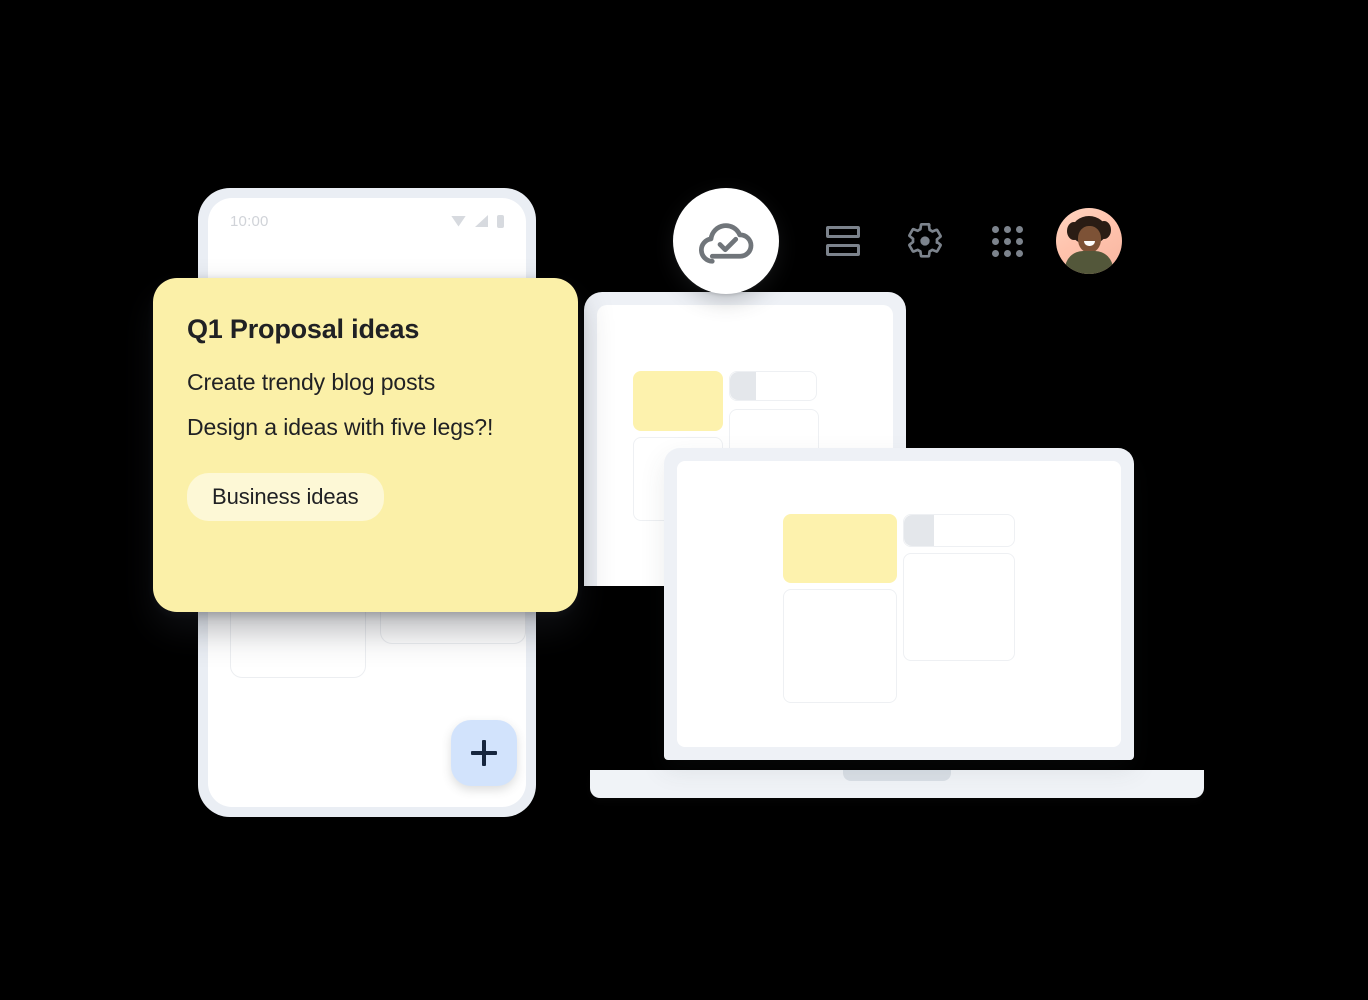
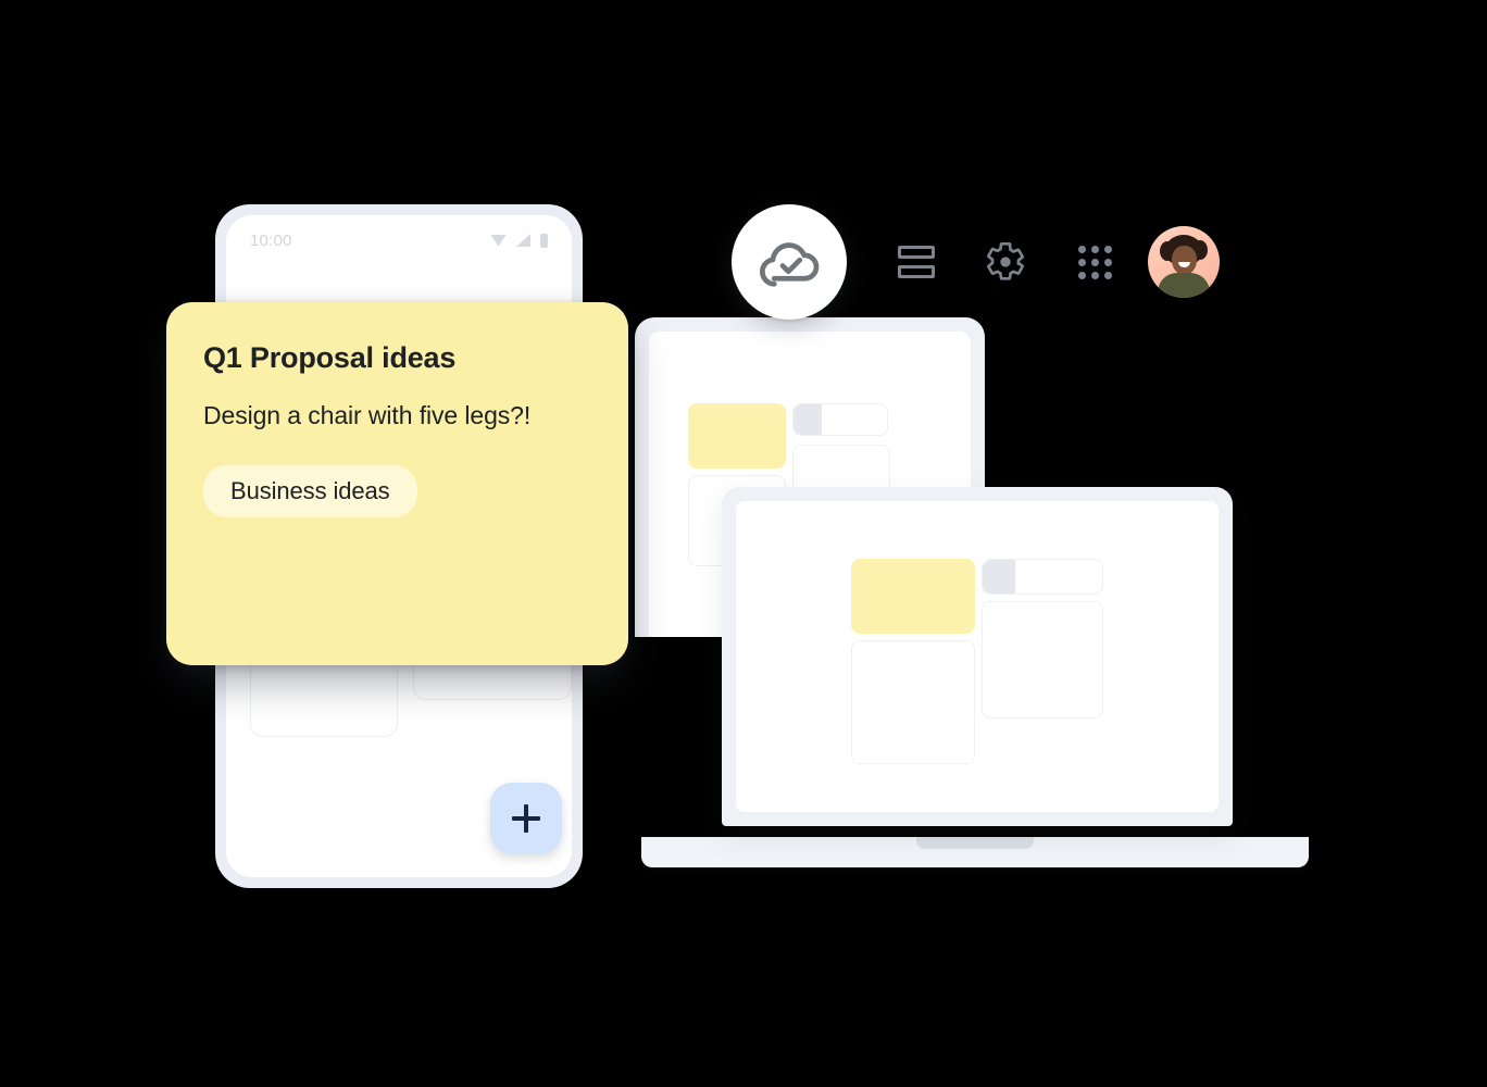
  10:00
  Q1 Proposal ideas
- Create trendy blog posts
- Design a ideas with five legs?!
+ Design a chair with five legs?!
  Business ideas
